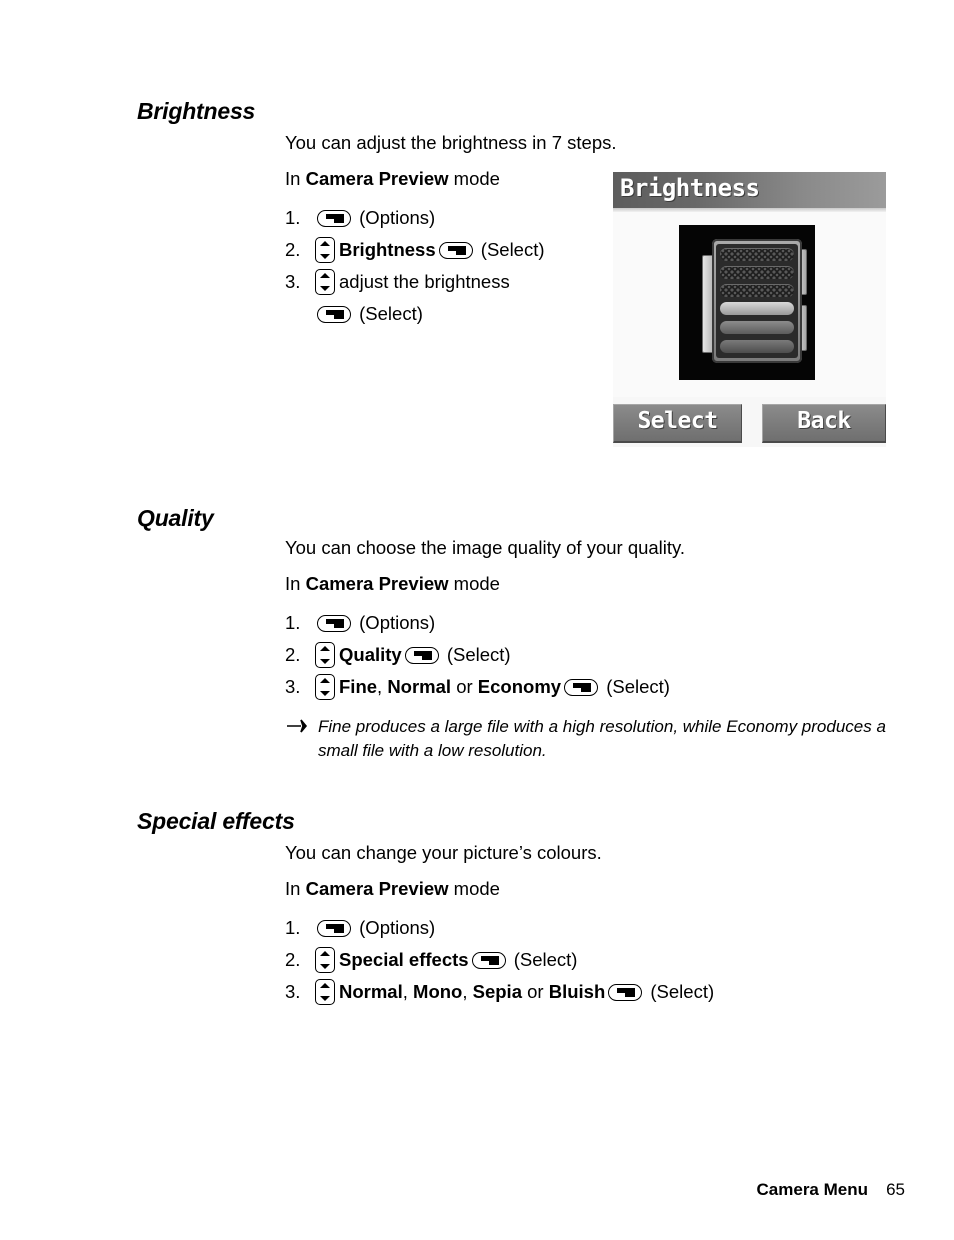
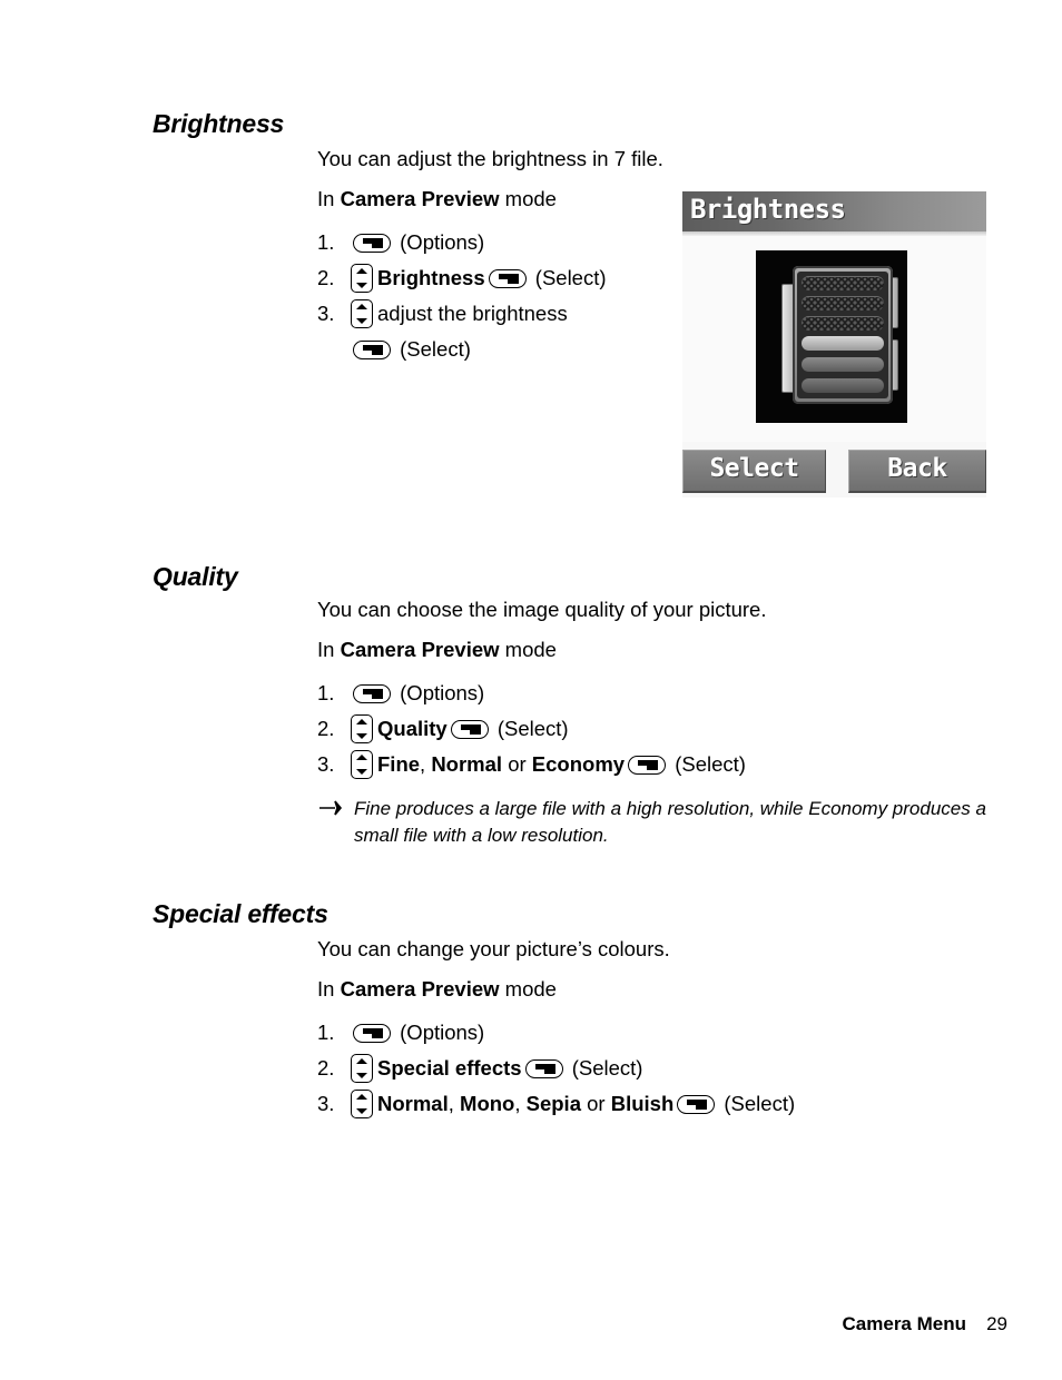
  Brightness
- You can adjust the brightness in 7 steps.
+ You can adjust the brightness in 7 file.
  In Camera Preview mode
  1. (Options)
  2. Brightness (Select)
  3. adjust the brightness
  (Select)
  Brightness
  Select
  Back
  Quality
- You can choose the image quality of your quality.
+ You can choose the image quality of your picture.
  In Camera Preview mode
  1. (Options)
  2. Quality (Select)
  3. Fine, Normal or Economy (Select)
  Fine produces a large file with a high resolution, while Economy produces a small file with a low resolution.
  Special effects
  You can change your picture’s colours.
  In Camera Preview mode
  1. (Options)
  2. Special effects (Select)
  3. Normal, Mono, Sepia or Bluish (Select)
  Camera Menu
- 65
+ 29
